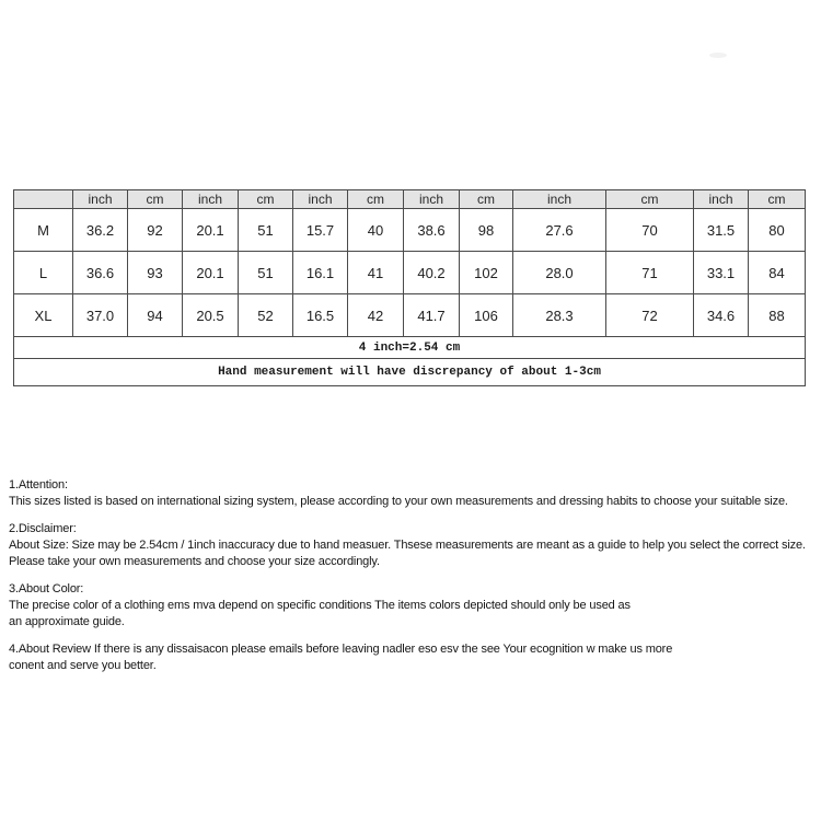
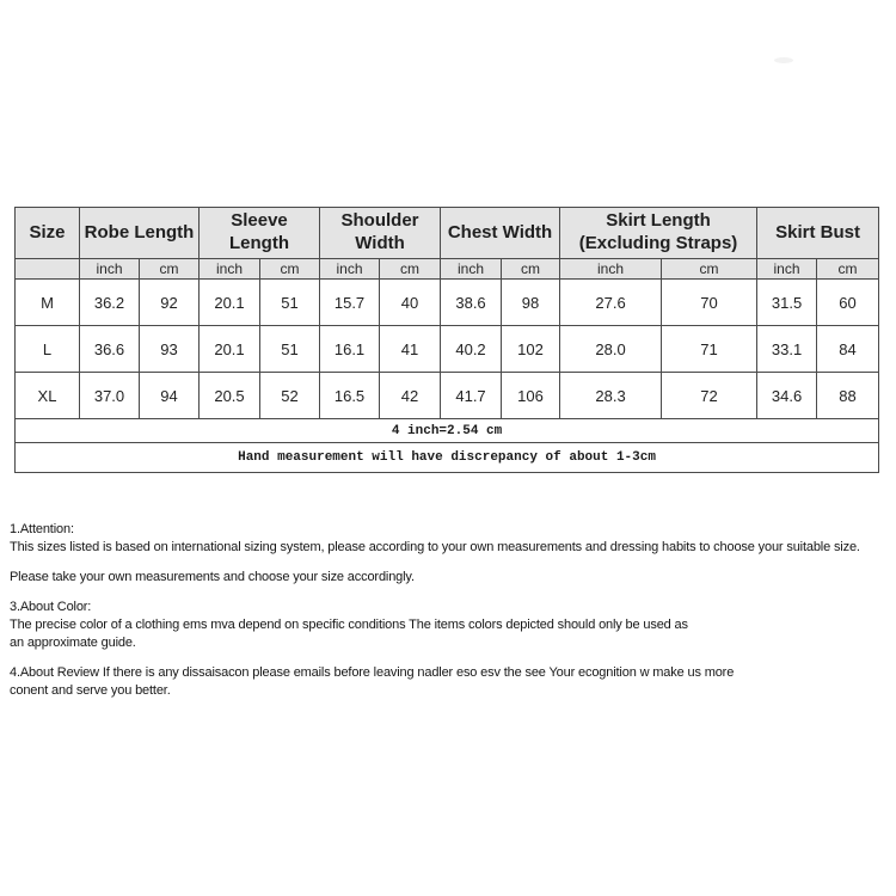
+ Size	Robe Length	Sleeve Length	Shoulder Width	Chest Width	Skirt Length (Excluding Straps)	Skirt Bust
  	inch	cm	inch	cm	inch	cm	inch	cm	inch	cm	inch	cm
- M	36.2	92	20.1	51	15.7	40	38.6	98	27.6	70	31.5	80
+ M	36.2	92	20.1	51	15.7	40	38.6	98	27.6	70	31.5	60
  L	36.6	93	20.1	51	16.1	41	40.2	102	28.0	71	33.1	84
  XL	37.0	94	20.5	52	16.5	42	41.7	106	28.3	72	34.6	88
  4 inch=2.54 cm
  Hand measurement will have discrepancy of about 1-3cm
  1.Attention:
  This sizes listed is based on international sizing system, please according to your own measurements and dressing habits to choose your suitable size.
- 2.Disclaimer:
- About Size: Size may be 2.54cm / 1inch inaccuracy due to hand measuer. Thsese measurements are meant as a guide to help you select the correct size.
  Please take your own measurements and choose your size accordingly.
  3.About Color:
  The precise color of a clothing ems mva depend on specific conditions The items colors depicted should only be used as
  an approximate guide.
  4.About Review If there is any dissaisacon please emails before leaving nadler eso esv the see Your ecognition w make us more
  conent and serve you better.
